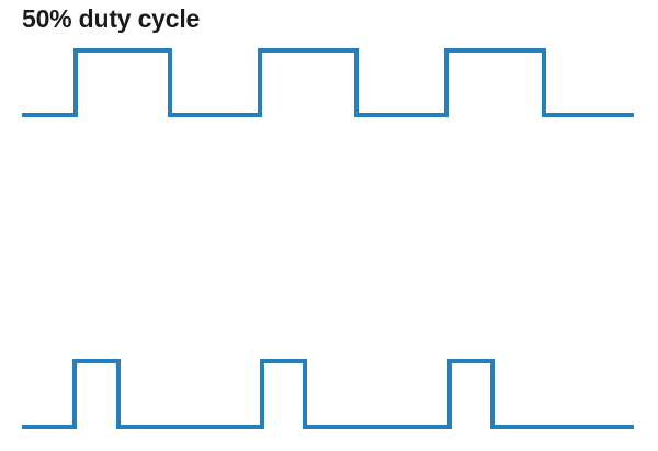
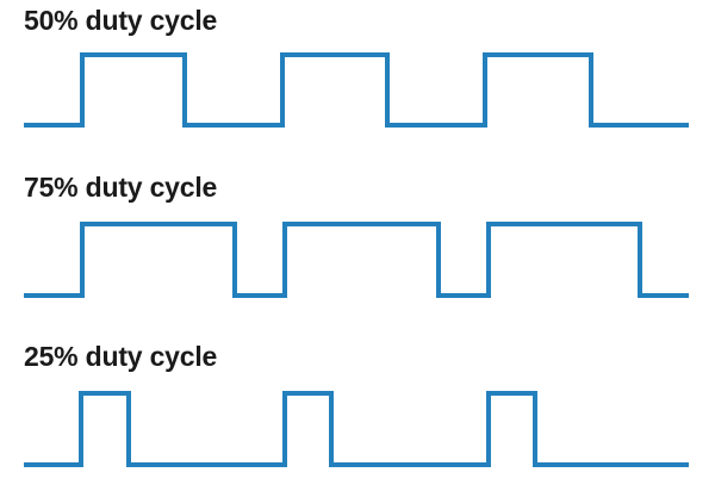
  50% duty cycle
+ 75% duty cycle
+ 25% duty cycle
